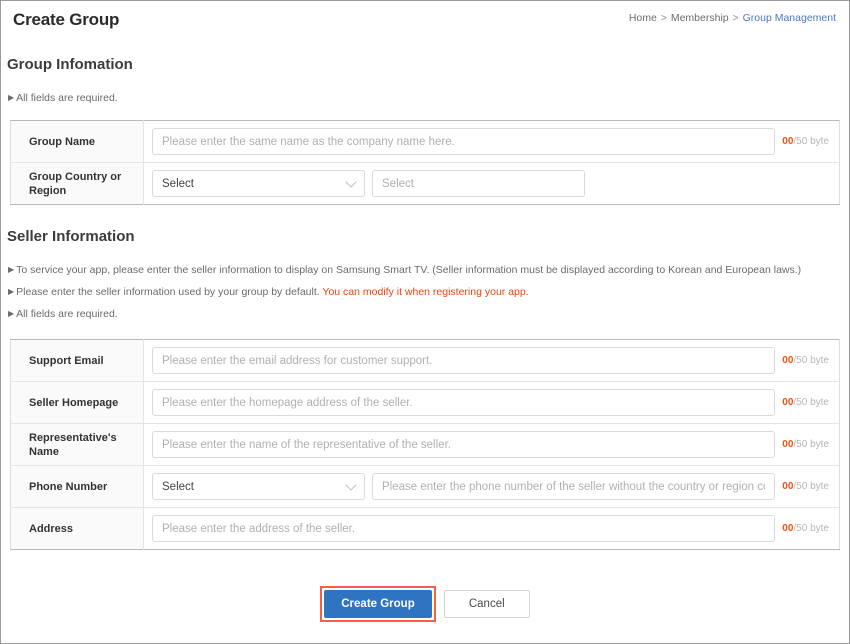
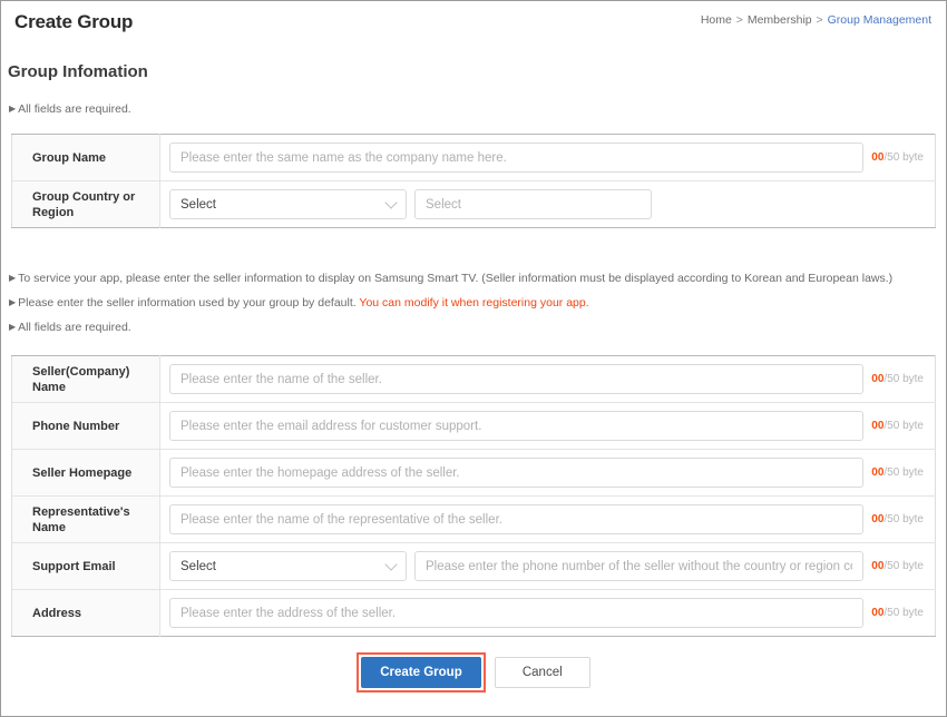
  Create Group
  Home > Membership > Group Management
  Group Infomation
  ▶ All fields are required.
  Group Name	Please enter the same name as the company name here. 00/50 byte
  Group Country or Region	Select Select
- Seller Information
  ▶ To service your app, please enter the seller information to display on Samsung Smart TV. (Seller information must be displayed according to Korean and European laws.)
  ▶ Please enter the seller information used by your group by default. You can modify it when registering your app.
  ▶ All fields are required.
+ Seller(Company) Name	Please enter the name of the seller. 00/50 byte
- Support Email	Please enter the email address for customer support. 00/50 byte
+ Phone Number	Please enter the email address for customer support. 00/50 byte
  Seller Homepage	Please enter the homepage address of the seller. 00/50 byte
  Representative's Name	Please enter the name of the representative of the seller. 00/50 byte
- Phone Number	Select Please enter the phone number of the seller without the country or region c 00/50 byte
+ Support Email	Select Please enter the phone number of the seller without the country or region c 00/50 byte
  Address	Please enter the address of the seller. 00/50 byte
  Create Group
  Cancel
